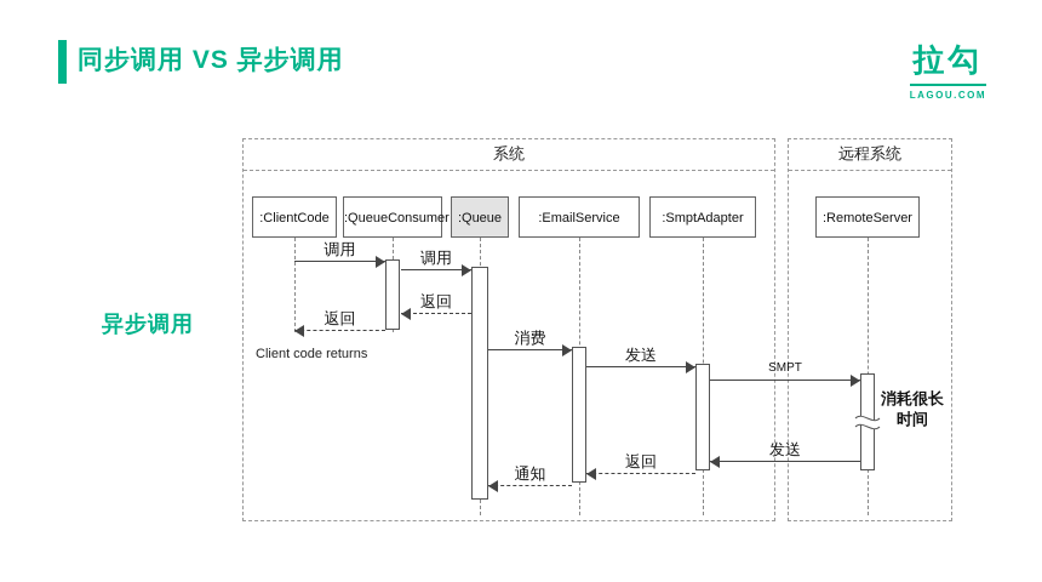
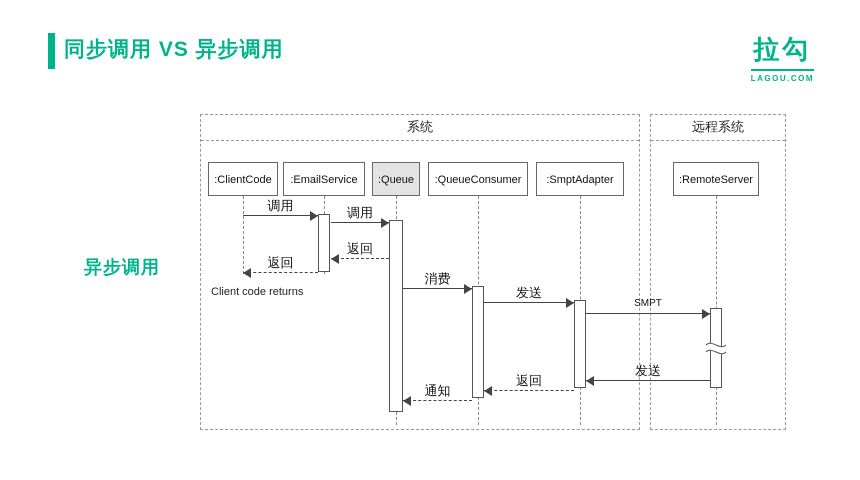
  同步调用 VS 异步调用
  拉勾
  LAGOU.COM
  异步调用
  系统
  远程系统
  :ClientCode
- :QueueConsumer
+ :EmailService
  :Queue
- :EmailService
+ :QueueConsumer
  :SmptAdapter
  :RemoteServer
- 消耗很长时间
  调用
  调用
  返回
  返回
  Client code returns
  消费
  发送
  SMPT
  发送
  返回
  通知
